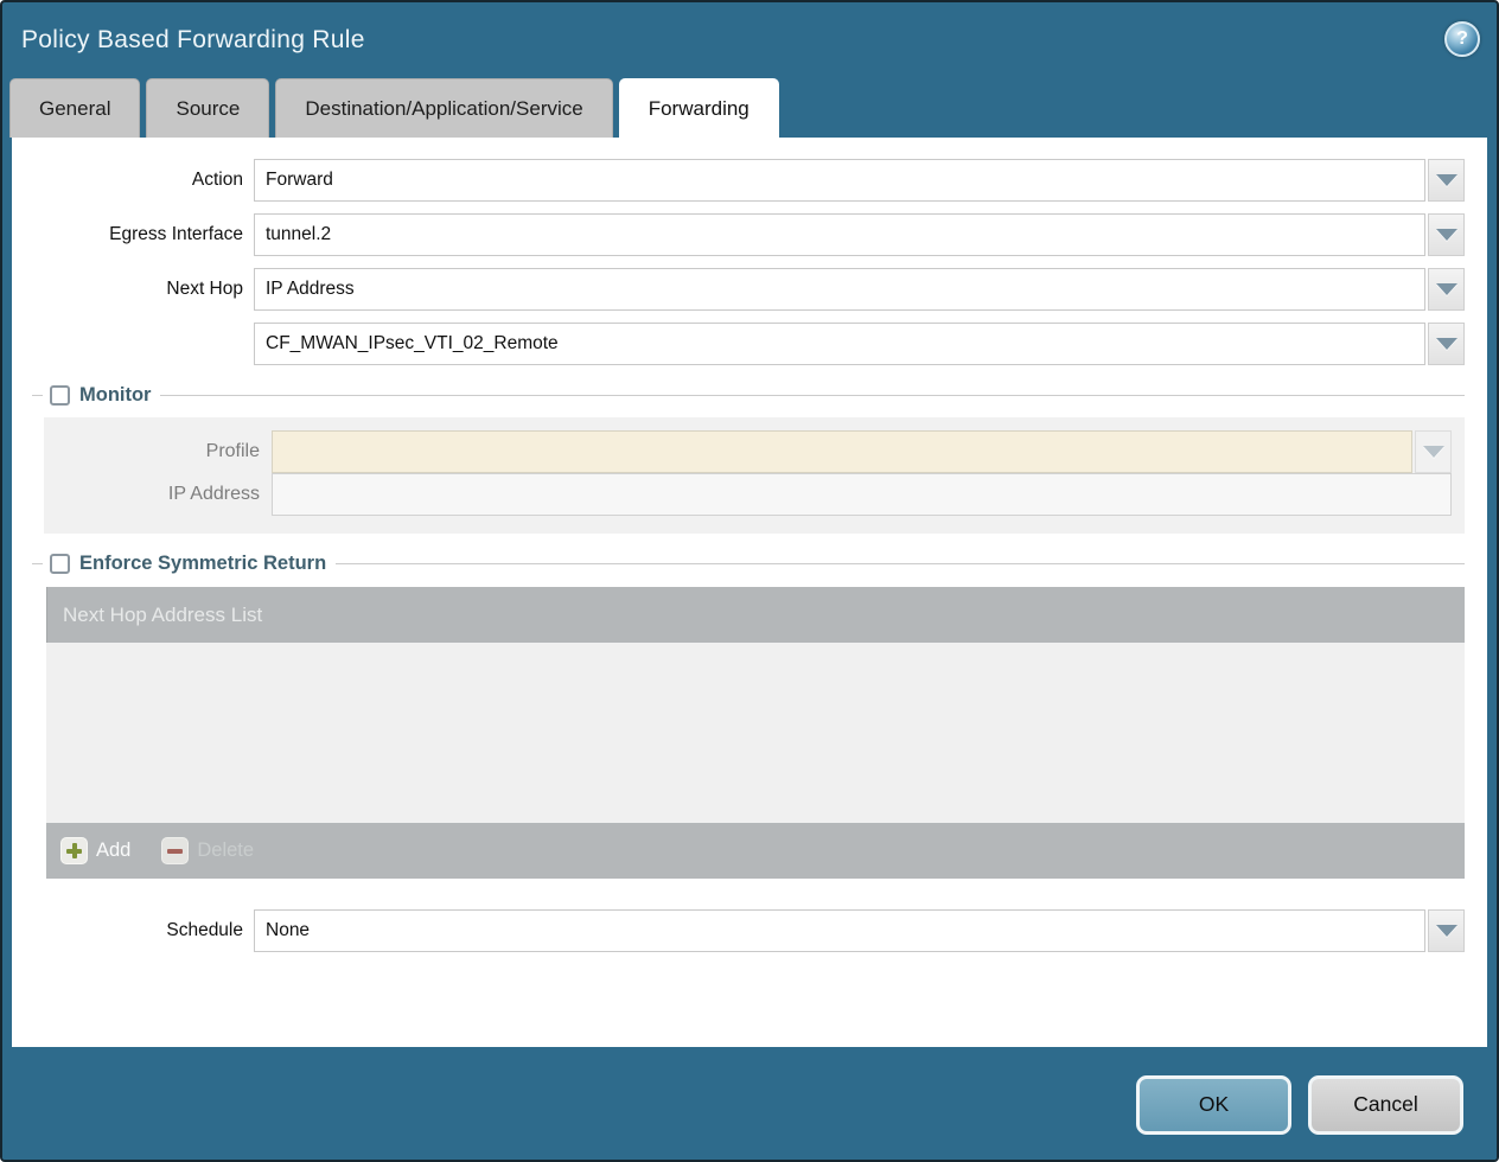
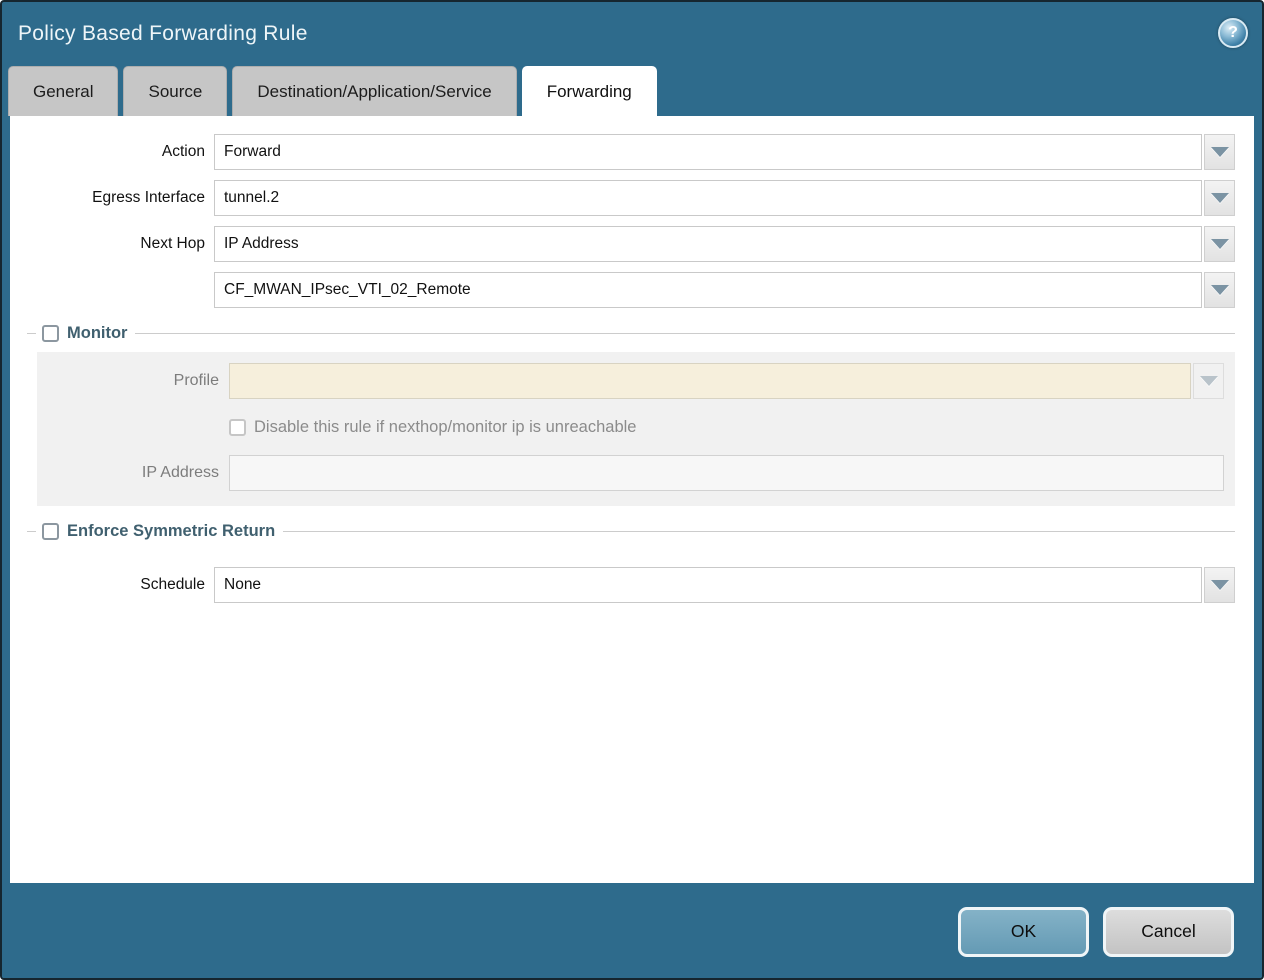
  Policy Based Forwarding Rule
  ?
  General
  Source
  Destination/Application/Service
  Forwarding
  Action
  Forward
  Egress Interface
  tunnel.2
  Next Hop
  IP Address
  CF_MWAN_IPsec_VTI_02_Remote
  Monitor
  Profile
+ Disable this rule if nexthop/monitor ip is unreachable
  IP Address
  Enforce Symmetric Return
- Next Hop Address List
- Add
  Schedule
  None
  OK
  Cancel
